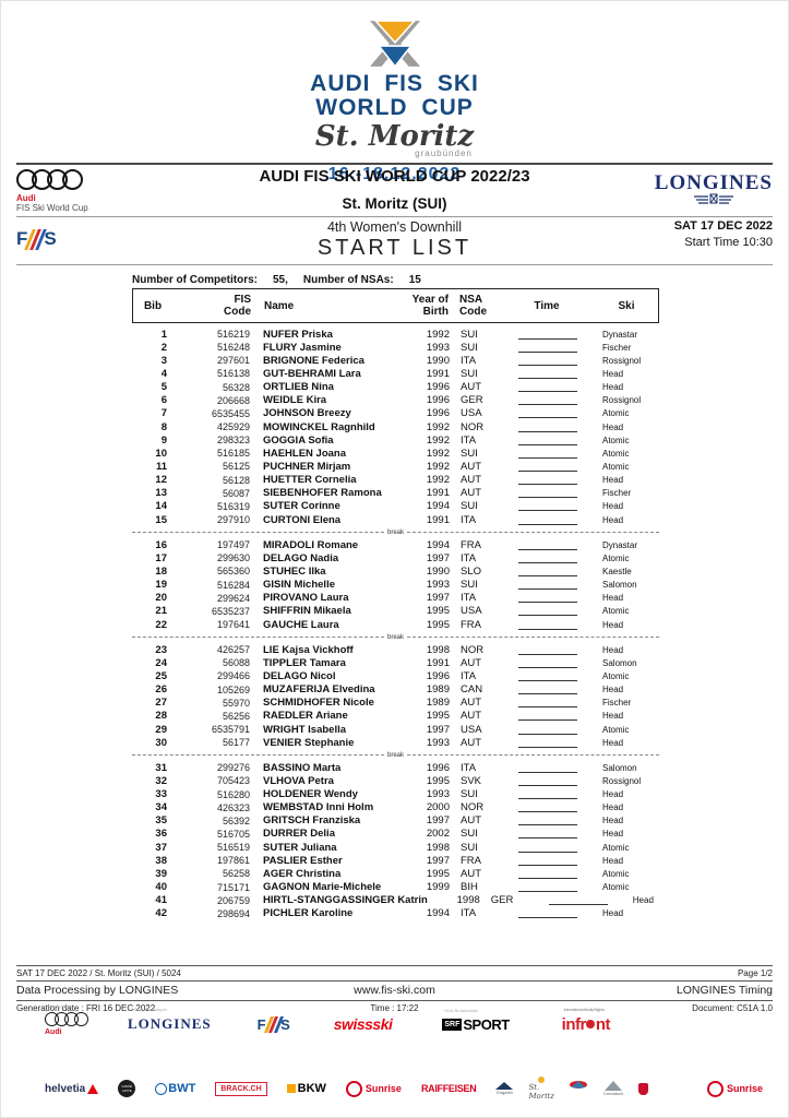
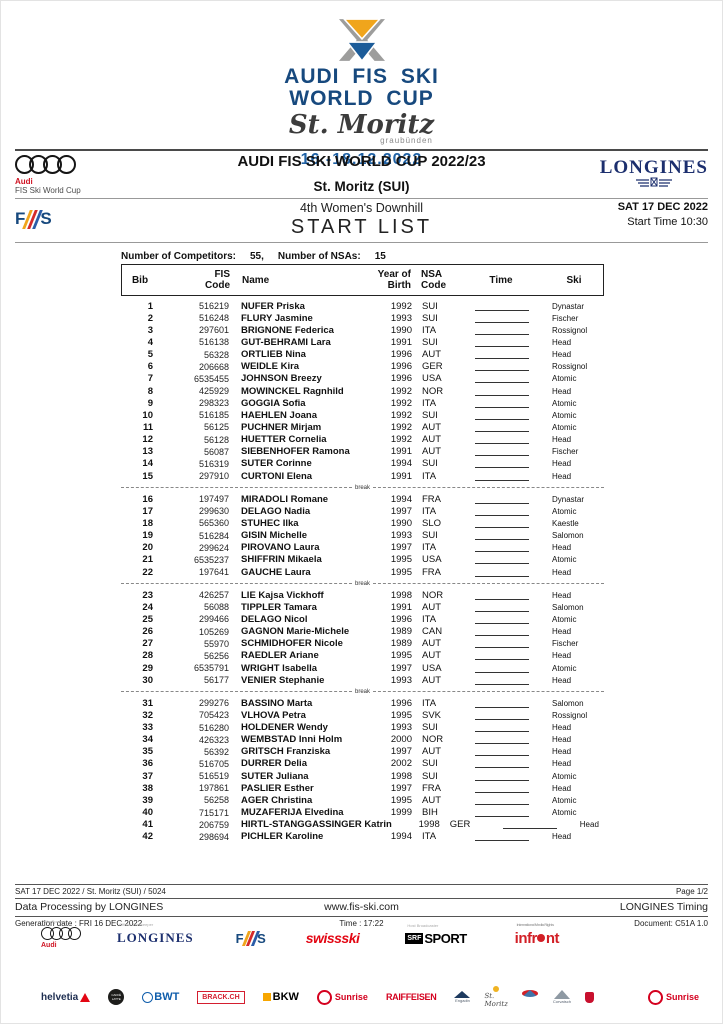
  AUDI FIS SKI
  WORLD CUP
  St. Moritz
  graubünden
  16.-18.12.2022
  Audi
  FIS Ski World Cup
  AUDI FIS SKI WORLD CUP 2022/23
  St. Moritz (SUI)
  LONGINES
  F
  S
  4th Women's Downhill
  START LIST
  SAT 17 DEC 2022
  Start Time 10:30
  Number of Competitors: 55, Number of NSAs: 15
  Bib
  FIS
  Code
  Name
  Year of
  Birth
  NSA
  Code
  Time
  Ski
  1
  516219
  NUFER Priska
  1992
  SUI
  Dynastar
  2
  516248
  FLURY Jasmine
  1993
  SUI
  Fischer
  3
  297601
  BRIGNONE Federica
  1990
  ITA
  Rossignol
  4
  516138
  GUT-BEHRAMI Lara
  1991
  SUI
  Head
  5
  56328
  ORTLIEB Nina
  1996
  AUT
  Head
  6
  206668
  WEIDLE Kira
  1996
  GER
  Rossignol
  7
  6535455
  JOHNSON Breezy
  1996
  USA
  Atomic
  8
  425929
  MOWINCKEL Ragnhild
  1992
  NOR
  Head
  9
  298323
  GOGGIA Sofia
  1992
  ITA
  Atomic
  10
  516185
  HAEHLEN Joana
  1992
  SUI
  Atomic
  11
  56125
  PUCHNER Mirjam
  1992
  AUT
  Atomic
  12
  56128
  HUETTER Cornelia
  1992
  AUT
  Head
  13
  56087
  SIEBENHOFER Ramona
  1991
  AUT
  Fischer
  14
  516319
  SUTER Corinne
  1994
  SUI
  Head
  15
  297910
  CURTONI Elena
  1991
  ITA
  Head
  16
  197497
  MIRADOLI Romane
  1994
  FRA
  Dynastar
  17
  299630
  DELAGO Nadia
  1997
  ITA
  Atomic
  18
  565360
  STUHEC Ilka
  1990
  SLO
  Kaestle
  19
  516284
  GISIN Michelle
  1993
  SUI
  Salomon
  20
  299624
  PIROVANO Laura
  1997
  ITA
  Head
  21
  6535237
  SHIFFRIN Mikaela
  1995
  USA
  Atomic
  22
  197641
  GAUCHE Laura
  1995
  FRA
  Head
  23
  426257
  LIE Kajsa Vickhoff
  1998
  NOR
  Head
  24
  56088
  TIPPLER Tamara
  1991
  AUT
  Salomon
  25
  299466
  DELAGO Nicol
  1996
  ITA
  Atomic
  26
  105269
- MUZAFERIJA Elvedina
+ GAGNON Marie-Michele
  1989
  CAN
  Head
  27
  55970
  SCHMIDHOFER Nicole
  1989
  AUT
  Fischer
  28
  56256
  RAEDLER Ariane
  1995
  AUT
  Head
  29
  6535791
  WRIGHT Isabella
  1997
  USA
  Atomic
  30
  56177
  VENIER Stephanie
  1993
  AUT
  Head
  31
  299276
  BASSINO Marta
  1996
  ITA
  Salomon
  32
  705423
  VLHOVA Petra
  1995
  SVK
  Rossignol
  33
  516280
  HOLDENER Wendy
  1993
  SUI
  Head
  34
  426323
  WEMBSTAD Inni Holm
  2000
  NOR
  Head
  35
  56392
  GRITSCH Franziska
  1997
  AUT
  Head
  36
  516705
  DURRER Delia
  2002
  SUI
  Head
  37
  516519
  SUTER Juliana
  1998
  SUI
  Atomic
  38
  197861
  PASLIER Esther
  1997
  FRA
  Head
  39
  56258
  AGER Christina
  1995
  AUT
  Atomic
  40
  715171
- GAGNON Marie-Michele
+ MUZAFERIJA Elvedina
  1999
  BIH
  Atomic
  41
  206759
  HIRTL-STANGGASSINGER Katrin
  1998
  GER
  Head
  42
  298694
  PICHLER Karoline
  1994
  ITA
  Head
  SAT 17 DEC 2022 / St. Moritz (SUI) / 5024
  Page 1/2
  Data Processing by LONGINES
  www.fis-ski.com
  LONGINES Timing
  Generation date : FRI 16 DEC 2022
  Time : 17:22
  Document: C51A 1.0
  LONGINES
  F
  S
  swissski
  SPORT
  infr
  nt
  helvetia
  BWT
  BKW
  Sunrise
  RAIFFEISEN
  St. Moritz
  Sunrise
